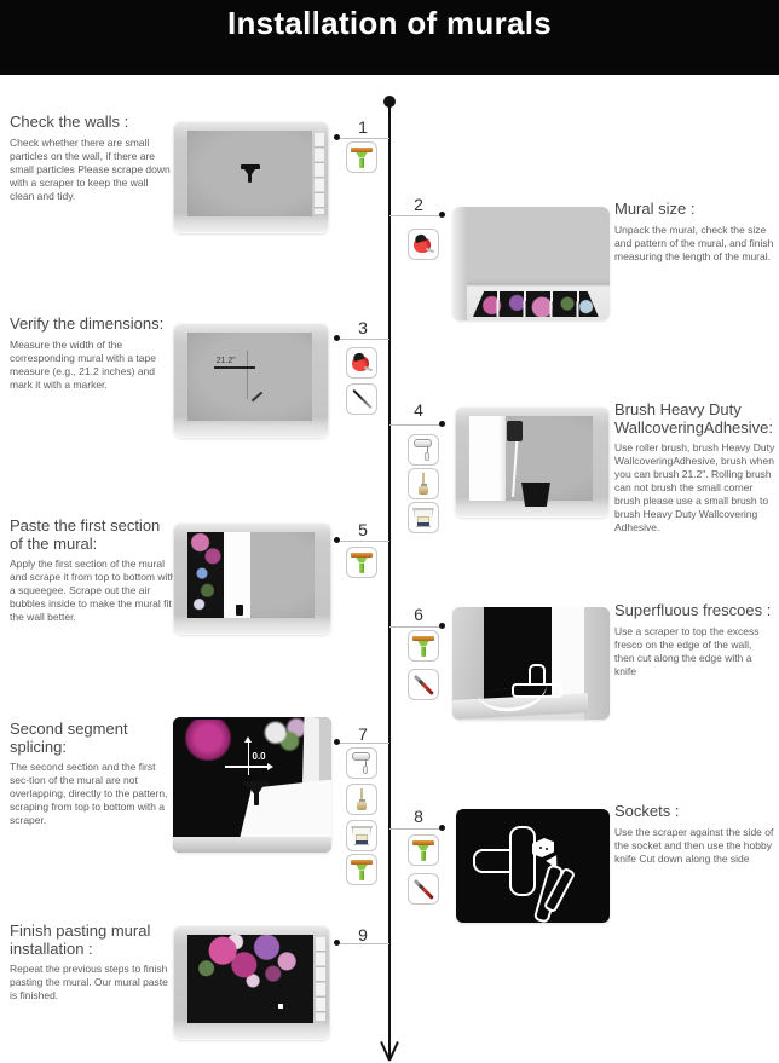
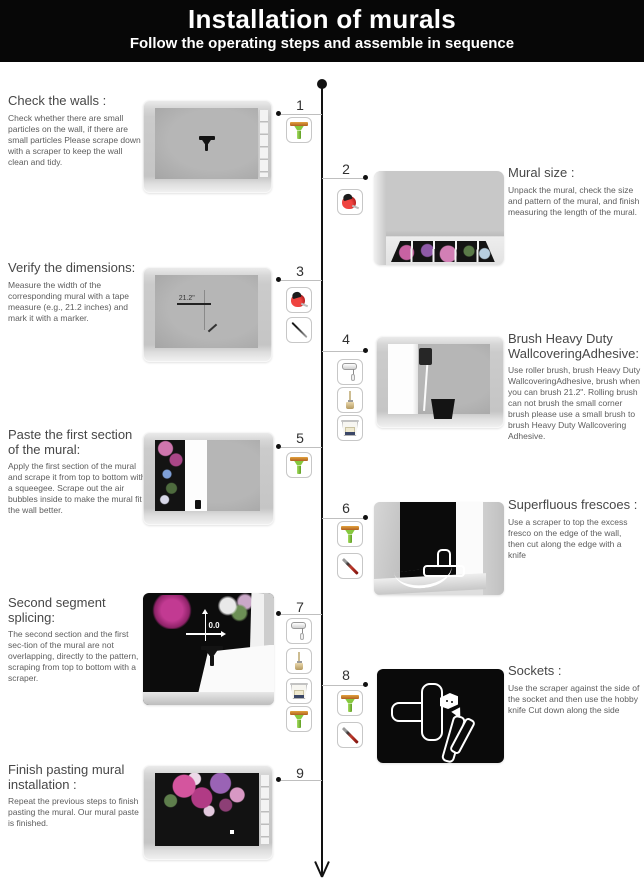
  Installation of murals
+ Follow the operating steps and assemble in sequence
  Check the walls :
  Check whether there are small particles on the wall, if there are small particles Please scrape down with a scraper to keep the wall clean and tidy.
  1
  2
  Mural size :
  Unpack the mural, check the size and pattern of the mural, and finish measuring the length of the mural.
  Verify the dimensions:
  Measure the width of the corresponding mural with a tape measure (e.g., 21.2 inches) and mark it with a marker.
  3
  4
  Brush Heavy Duty WallcoveringAdhesive:
  Use roller brush, brush Heavy Duty WallcoveringAdhesive, brush when you can brush 21.2". Rolling brush can not brush the small corner brush please use a small brush to brush Heavy Duty Wallcovering Adhesive.
  Paste the first section of the mural:
  Apply the first section of the mural and scrape it from top to bottom wit a squeegee. Scrape out the air bubbles inside to make the mural fit the wall better.
  5
  6
  Superfluous frescoes :
  Use a scraper to top the excess fresco on the edge of the wall, then cut along the edge with a knife
  Second segment splicing:
  The second section and the first sec-tion of the mural are not overlapping, directly to the pattern, scraping from top to bottom with a scraper.
  0.0
  7
  8
  Sockets :
  Use the scraper against the side of the socket and then use the hobby knife Cut down along the side
  Finish pasting mural installation :
  Repeat the previous steps to finish pasting the mural. Our mural paste is finished.
  9
